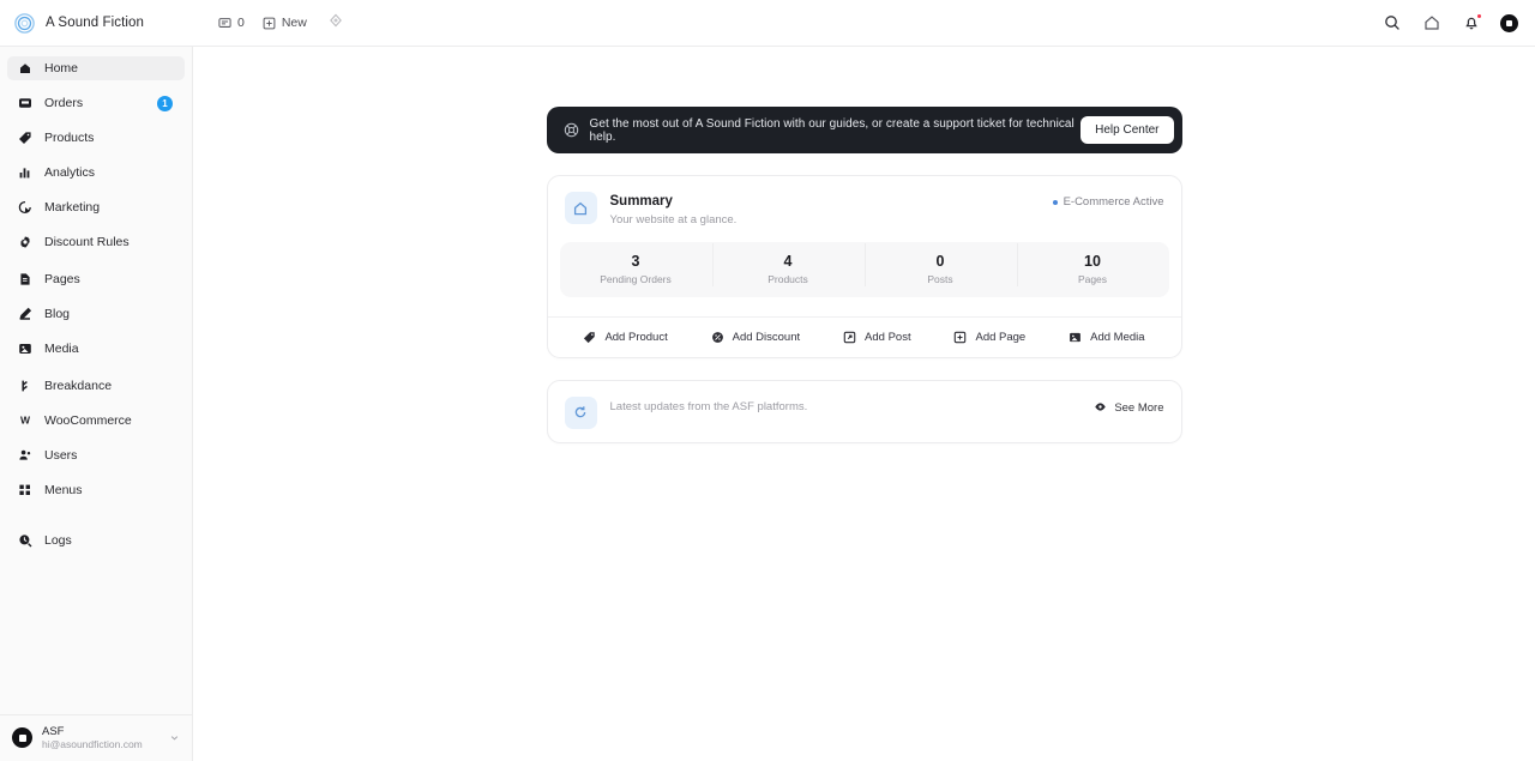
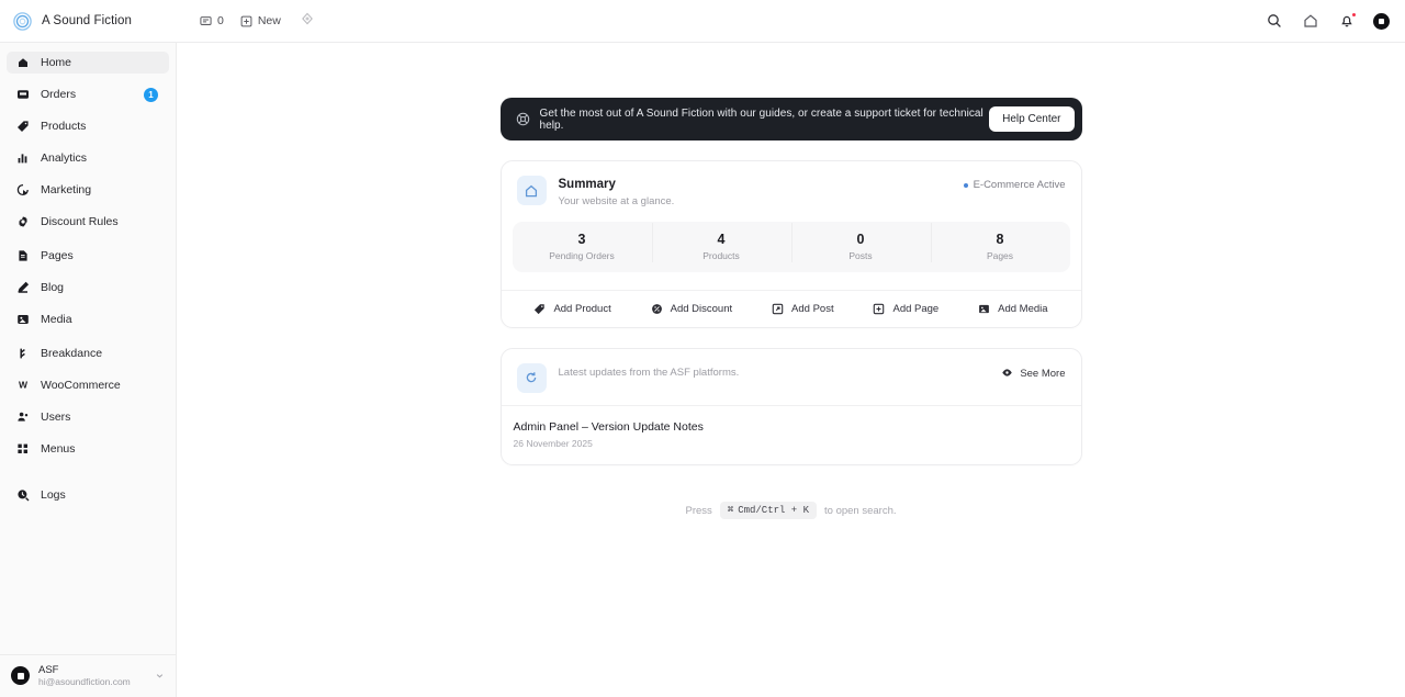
  A Sound Fiction
  0
  New
  Home
  Orders
  1
  Products
  Analytics
  Marketing
  Discount Rules
  Pages
  Blog
  Media
  Breakdance
  W
  WooCommerce
  Users
  Menus
  Logs
  ASF
  hi@asoundfiction.com
  Get the most out of A Sound Fiction with our guides, or create a support ticket for technical help.
  Help Center
  Summary
  Your website at a glance.
  E-Commerce Active
  3
  Pending Orders
  4
  Products
  0
  Posts
- 10
+ 8
  Pages
  Add Product
  Add Discount
  Add Post
  Add Page
  Add Media
  Latest updates from the ASF platforms.
  See More
+ Admin Panel – Version Update Notes
+ 26 November 2025
+ Press
+ ⌘
+ Cmd/Ctrl + K
+ to open search.
